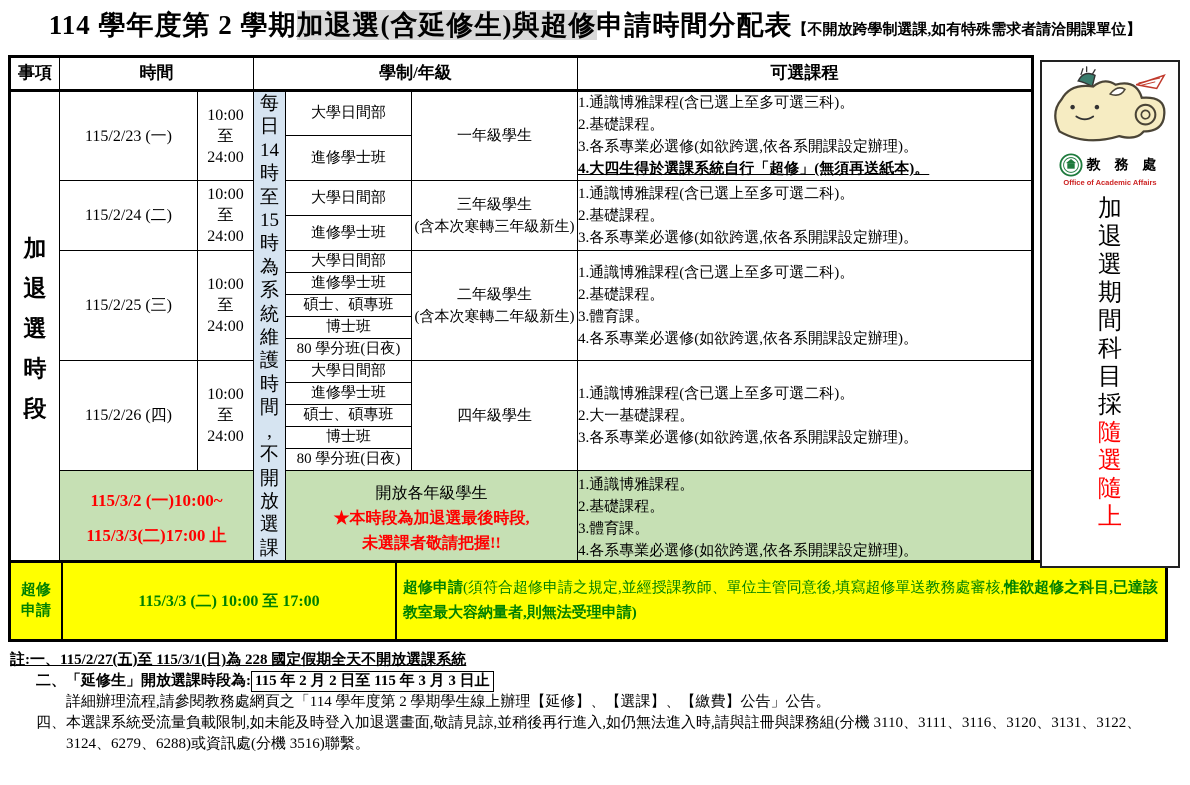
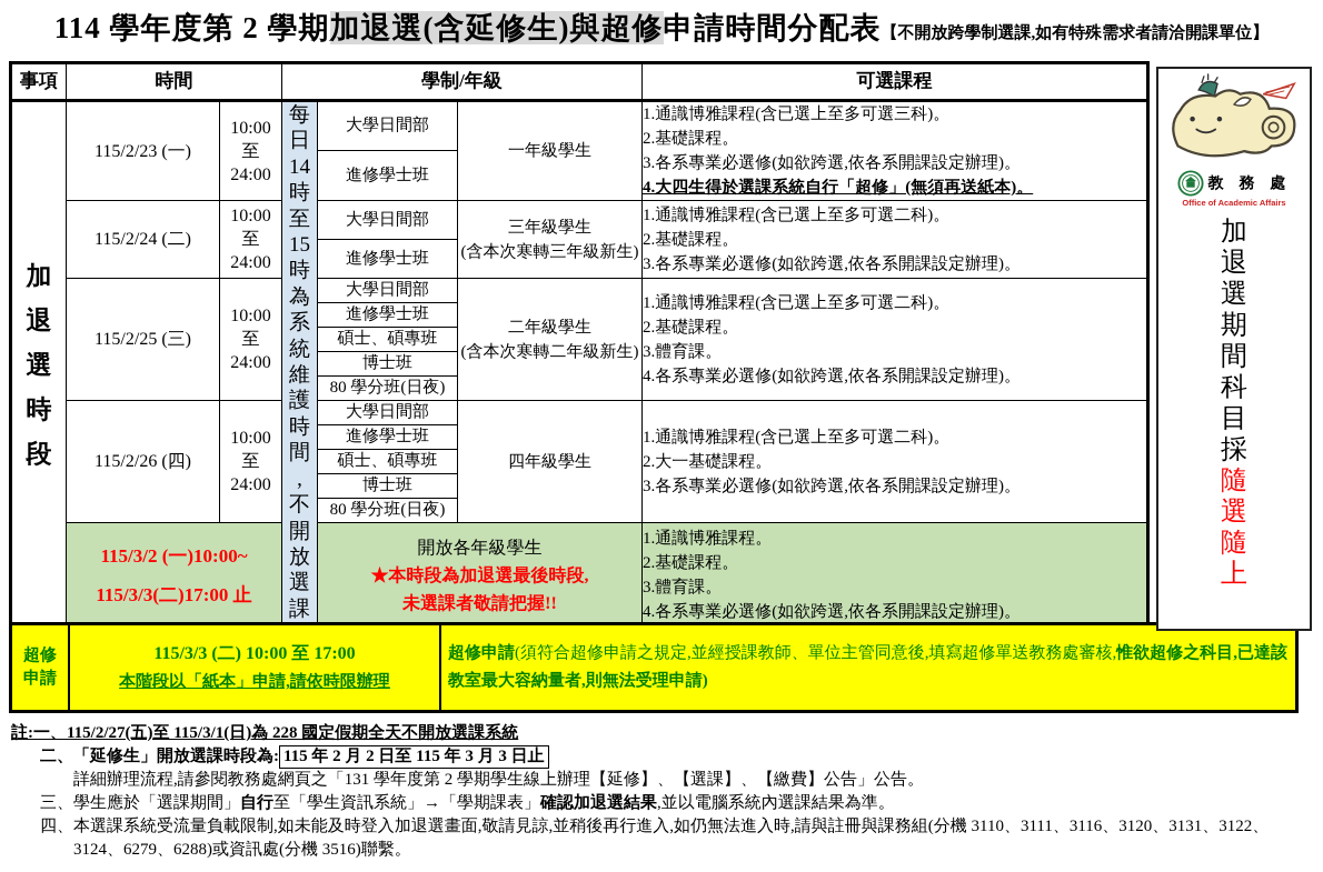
  114 學年度第 2 學期加退選(含延修生)與超修申請時間分配表【不開放跨學制選課,如有特殊需求者請洽開課單位】
  事項	時間	學制/年級	可選課程
  加 退 選 時 段	115/2/23 (一)	10:00 至 24:00	每 日 14 時 至 15 時 為 系 統 維 護 時 間 , 不 開 放 選 課	大學日間部	一年級學生	1.通識博雅課程(含已選上至多可選三科)。 2.基礎課程。 3.各系專業必選修(如欲跨選,依各系開課設定辦理)。 4.大四生得於選課系統自行「超修」(無須再送紙本)。
  進修學士班
  115/2/24 (二)	10:00 至 24:00	大學日間部	三年級學生 (含本次寒轉三年級新生)	1.通識博雅課程(含已選上至多可選二科)。 2.基礎課程。 3.各系專業必選修(如欲跨選,依各系開課設定辦理)。
  進修學士班
  115/2/25 (三)	10:00 至 24:00	大學日間部	二年級學生 (含本次寒轉二年級新生)	1.通識博雅課程(含已選上至多可選二科)。 2.基礎課程。 3.體育課。 4.各系專業必選修(如欲跨選,依各系開課設定辦理)。
  進修學士班
  碩士、碩專班
  博士班
  80 學分班(日夜)
  115/2/26 (四)	10:00 至 24:00	大學日間部	四年級學生	1.通識博雅課程(含已選上至多可選二科)。 2.大一基礎課程。 3.各系專業必選修(如欲跨選,依各系開課設定辦理)。
  進修學士班
  碩士、碩專班
  博士班
  80 學分班(日夜)
  115/3/2 (一)10:00~ 115/3/3(二)17:00 止	開放各年級學生 ★本時段為加退選最後時段, 未選課者敬請把握!!	1.通識博雅課程。 2.基礎課程。 3.體育課。 4.各系專業必選修(如欲跨選,依各系開課設定辦理)。
  超修
  申請
  115/3/3 (二) 10:00 至 17:00
+ 本階段以「紙本」申請,請依時限辦理
  超修申請(須符合超修申請之規定,並經授課教師、單位主管同意後,填寫超修單送教務處審核,惟欲超修之科目,已達該教室最大容納量者,則無法受理申請)
  教 務 處
  Office of Academic Affairs
  加
  退
  選
  期
  間
  科
  目
  採
  隨
  選
  隨
  上
  註:一、115/2/27(五)至 115/3/1(日)為 228 國定假期全天不開放選課系統
  二、「延修生」開放選課時段為: 115 年 2 月 2 日至 115 年 3 月 3 日止
- 詳細辦理流程,請參閱教務處網頁之「114 學年度第 2 學期學生線上辦理【延修】、【選課】、【繳費】公告」公告。
+ 詳細辦理流程,請參閱教務處網頁之「131 學年度第 2 學期學生線上辦理【延修】、【選課】、【繳費】公告」公告。
+ 三、學生應於「選課期間」自行至「學生資訊系統」→「學期課表」確認加退選結果,並以電腦系統內選課結果為準。
  四、本選課系統受流量負載限制,如未能及時登入加退選畫面,敬請見諒,並稍後再行進入,如仍無法進入時,請與註冊與課務組(分機 3110、3111、3116、3120、3131、3122、3124、6279、6288)或資訊處(分機 3516)聯繫。
